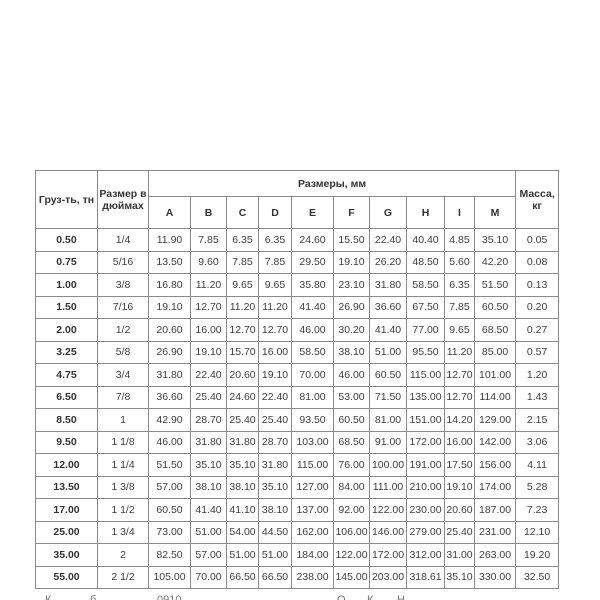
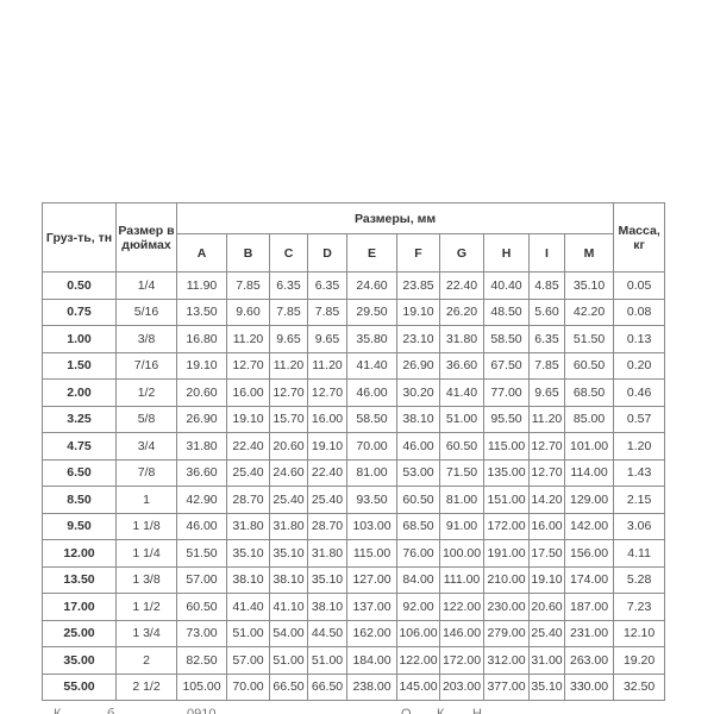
  Груз-ть, тн	Размер в дюймах	Размеры, мм	Масса, кг
  A	B	C	D	E	F	G	H	I	M
- 0.50	1/4	11.90	7.85	6.35	6.35	24.60	15.50	22.40	40.40	4.85	35.10	0.05
+ 0.50	1/4	11.90	7.85	6.35	6.35	24.60	23.85	22.40	40.40	4.85	35.10	0.05
  0.75	5/16	13.50	9.60	7.85	7.85	29.50	19.10	26.20	48.50	5.60	42.20	0.08
  1.00	3/8	16.80	11.20	9.65	9.65	35.80	23.10	31.80	58.50	6.35	51.50	0.13
  1.50	7/16	19.10	12.70	11.20	11.20	41.40	26.90	36.60	67.50	7.85	60.50	0.20
- 2.00	1/2	20.60	16.00	12.70	12.70	46.00	30.20	41.40	77.00	9.65	68.50	0.27
+ 2.00	1/2	20.60	16.00	12.70	12.70	46.00	30.20	41.40	77.00	9.65	68.50	0.46
  3.25	5/8	26.90	19.10	15.70	16.00	58.50	38.10	51.00	95.50	11.20	85.00	0.57
  4.75	3/4	31.80	22.40	20.60	19.10	70.00	46.00	60.50	115.00	12.70	101.00	1.20
  6.50	7/8	36.60	25.40	24.60	22.40	81.00	53.00	71.50	135.00	12.70	114.00	1.43
  8.50	1	42.90	28.70	25.40	25.40	93.50	60.50	81.00	151.00	14.20	129.00	2.15
  9.50	1 1/8	46.00	31.80	31.80	28.70	103.00	68.50	91.00	172.00	16.00	142.00	3.06
  12.00	1 1/4	51.50	35.10	35.10	31.80	115.00	76.00	100.00	191.00	17.50	156.00	4.11
  13.50	1 3/8	57.00	38.10	38.10	35.10	127.00	84.00	111.00	210.00	19.10	174.00	5.28
  17.00	1 1/2	60.50	41.40	41.10	38.10	137.00	92.00	122.00	230.00	20.60	187.00	7.23
  25.00	1 3/4	73.00	51.00	54.00	44.50	162.00	106.00	146.00	279.00	25.40	231.00	12.10
  35.00	2	82.50	57.00	51.00	51.00	184.00	122.00	172.00	312.00	31.00	263.00	19.20
- 55.00	2 1/2	105.00	70.00	66.50	66.50	238.00	145.00	203.00	318.61	35.10	330.00	32.50
+ 55.00	2 1/2	105.00	70.00	66.50	66.50	238.00	145.00	203.00	377.00	35.10	330.00	32.50
